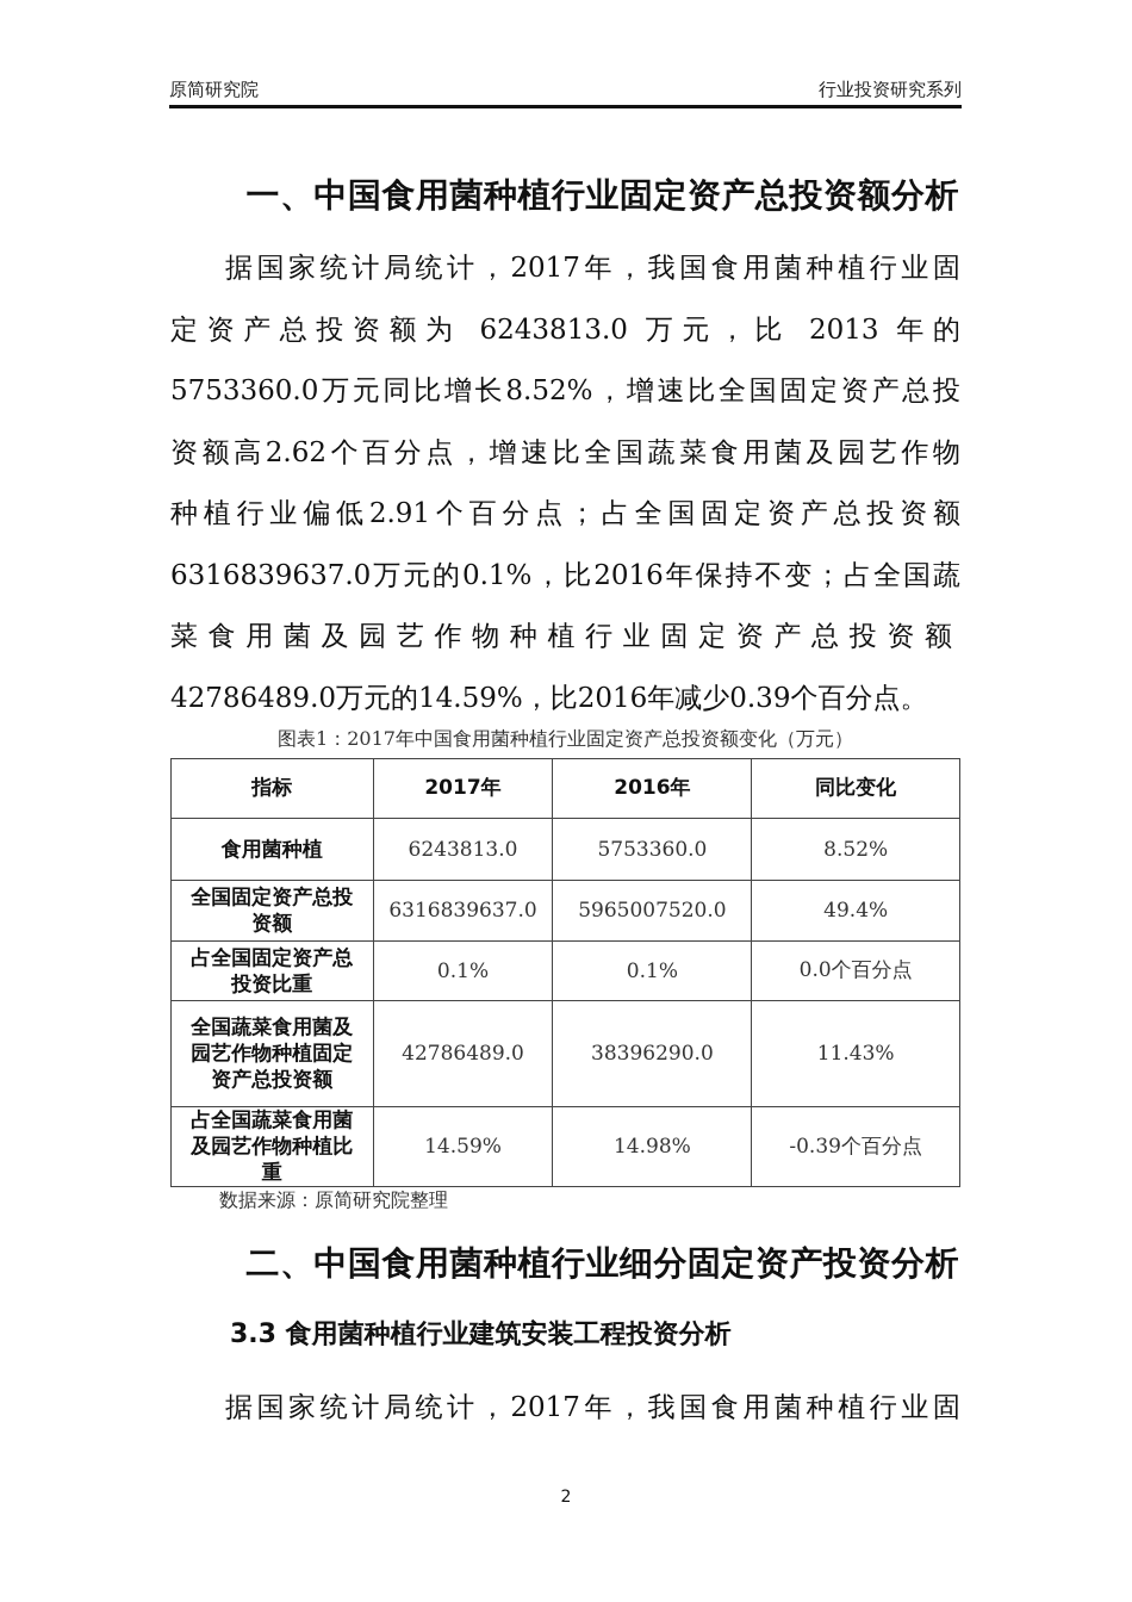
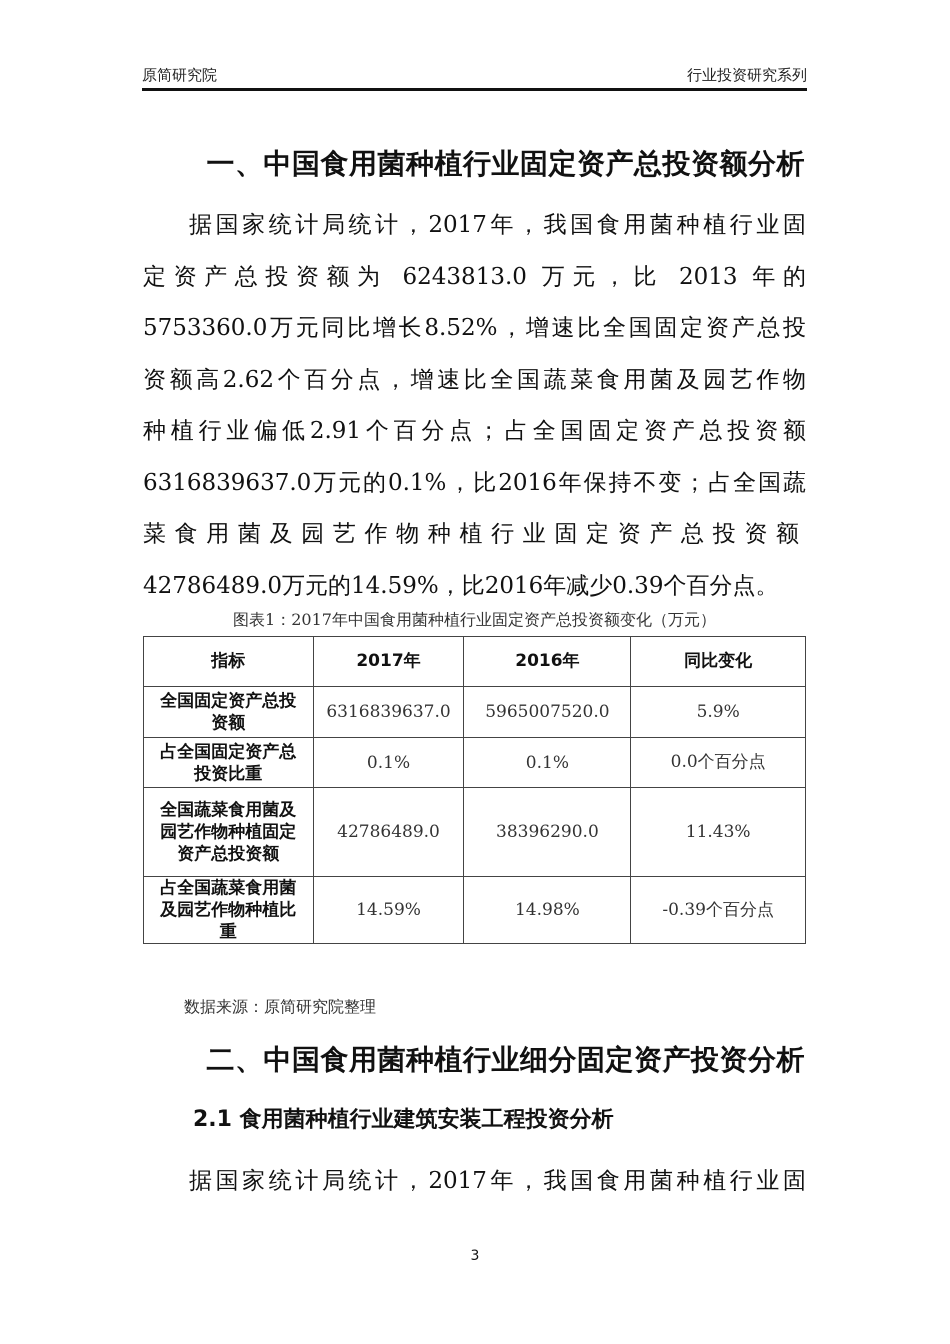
  原简研究院
  行业投资研究系列
  一、中国食用菌种植行业固定资产总投资额分析
  据国家统计局统计，2017年，我国食用菌种植行业固
  定资产总投资额为 6243813.0 万元，比 2013 年的
  5753360.0万元同比增长8.52%，增速比全国固定资产总投
  资额高2.62个百分点，增速比全国蔬菜食用菌及园艺作物
  种植行业偏低2.91个百分点；占全国固定资产总投资额
  6316839637.0万元的0.1%，比2016年保持不变；占全国蔬
  菜食用菌及园艺作物种植行业固定资产总投资额
  42786489.0万元的14.59%，比2016年减少0.39个百分点。
  图表1：2017年中国食用菌种植行业固定资产总投资额变化（万元）
  指标	2017年	2016年	同比变化
- 食用菌种植	6243813.0	5753360.0	8.52%
- 全国固定资产总投资额	6316839637.0	5965007520.0	49.4%
+ 全国固定资产总投资额	6316839637.0	5965007520.0	5.9%
  占全国固定资产总投资比重	0.1%	0.1%	0.0个百分点
  全国蔬菜食用菌及园艺作物种植固定资产总投资额	42786489.0	38396290.0	11.43%
  占全国蔬菜食用菌及园艺作物种植比重	14.59%	14.98%	-0.39个百分点
  数据来源：原简研究院整理
  二、中国食用菌种植行业细分固定资产投资分析
- 3.3 食用菌种植行业建筑安装工程投资分析
+ 2.1 食用菌种植行业建筑安装工程投资分析
  据国家统计局统计，2017年，我国食用菌种植行业固
- 2
+ 3
